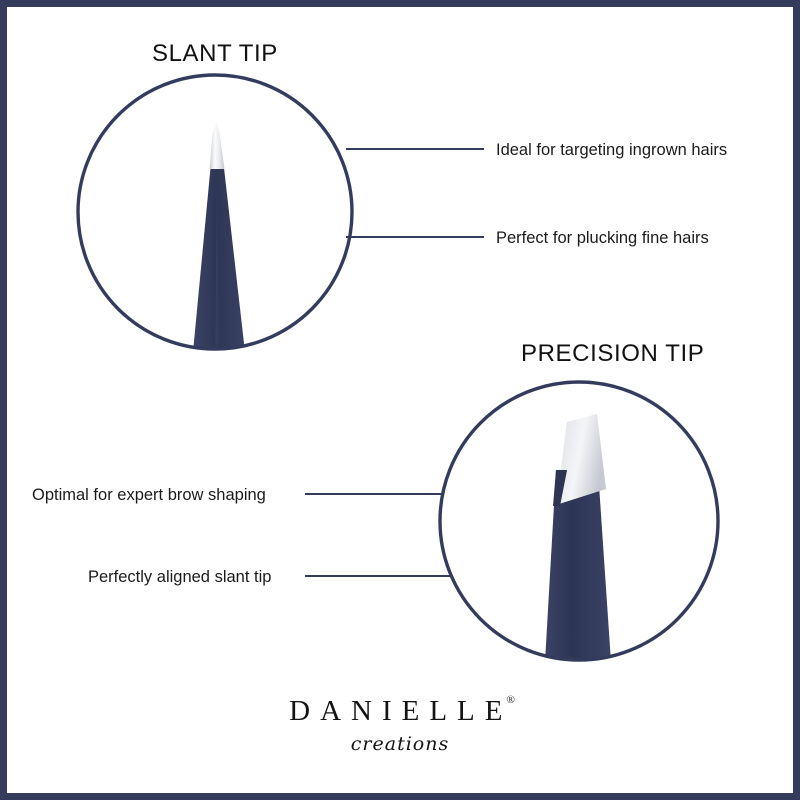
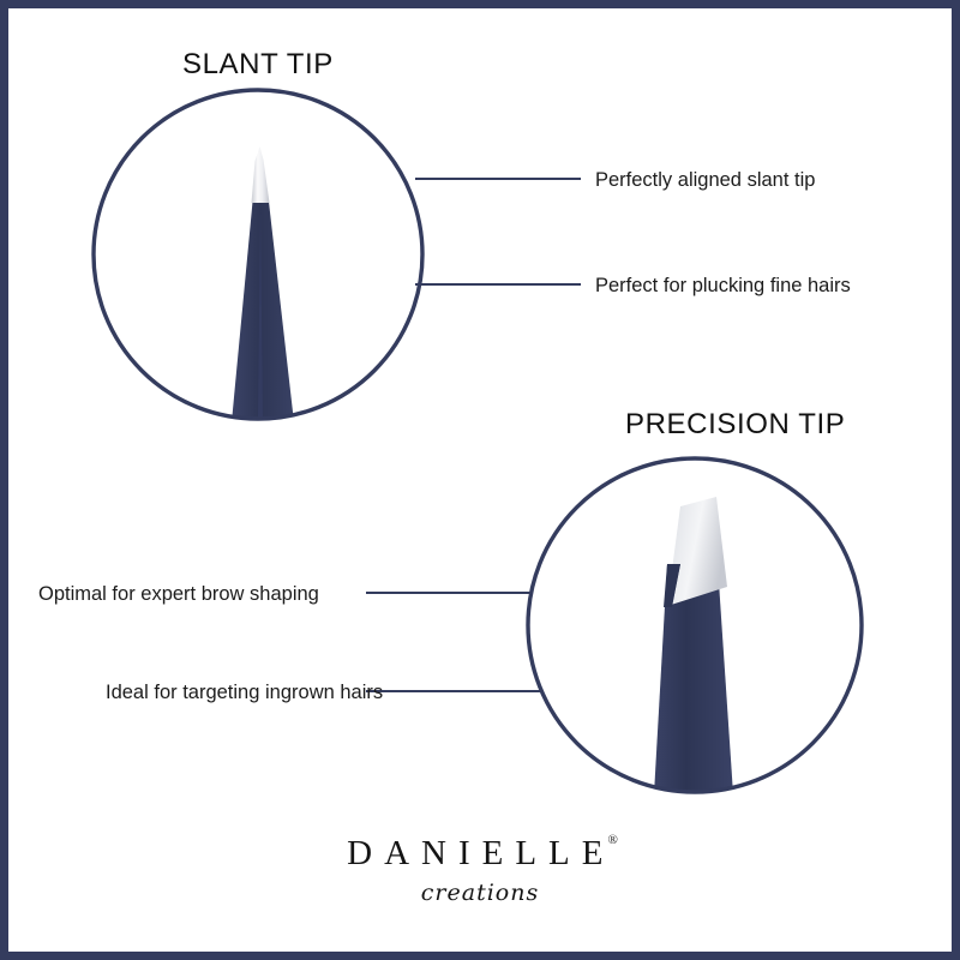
  SLANT TIP
- Ideal for targeting ingrown hairs
+ Perfectly aligned slant tip
  Perfect for plucking fine hairs
  PRECISION TIP
  Optimal for expert brow shaping
- Perfectly aligned slant tip
+ Ideal for targeting ingrown hairs
  DANIELLE®
  creations
